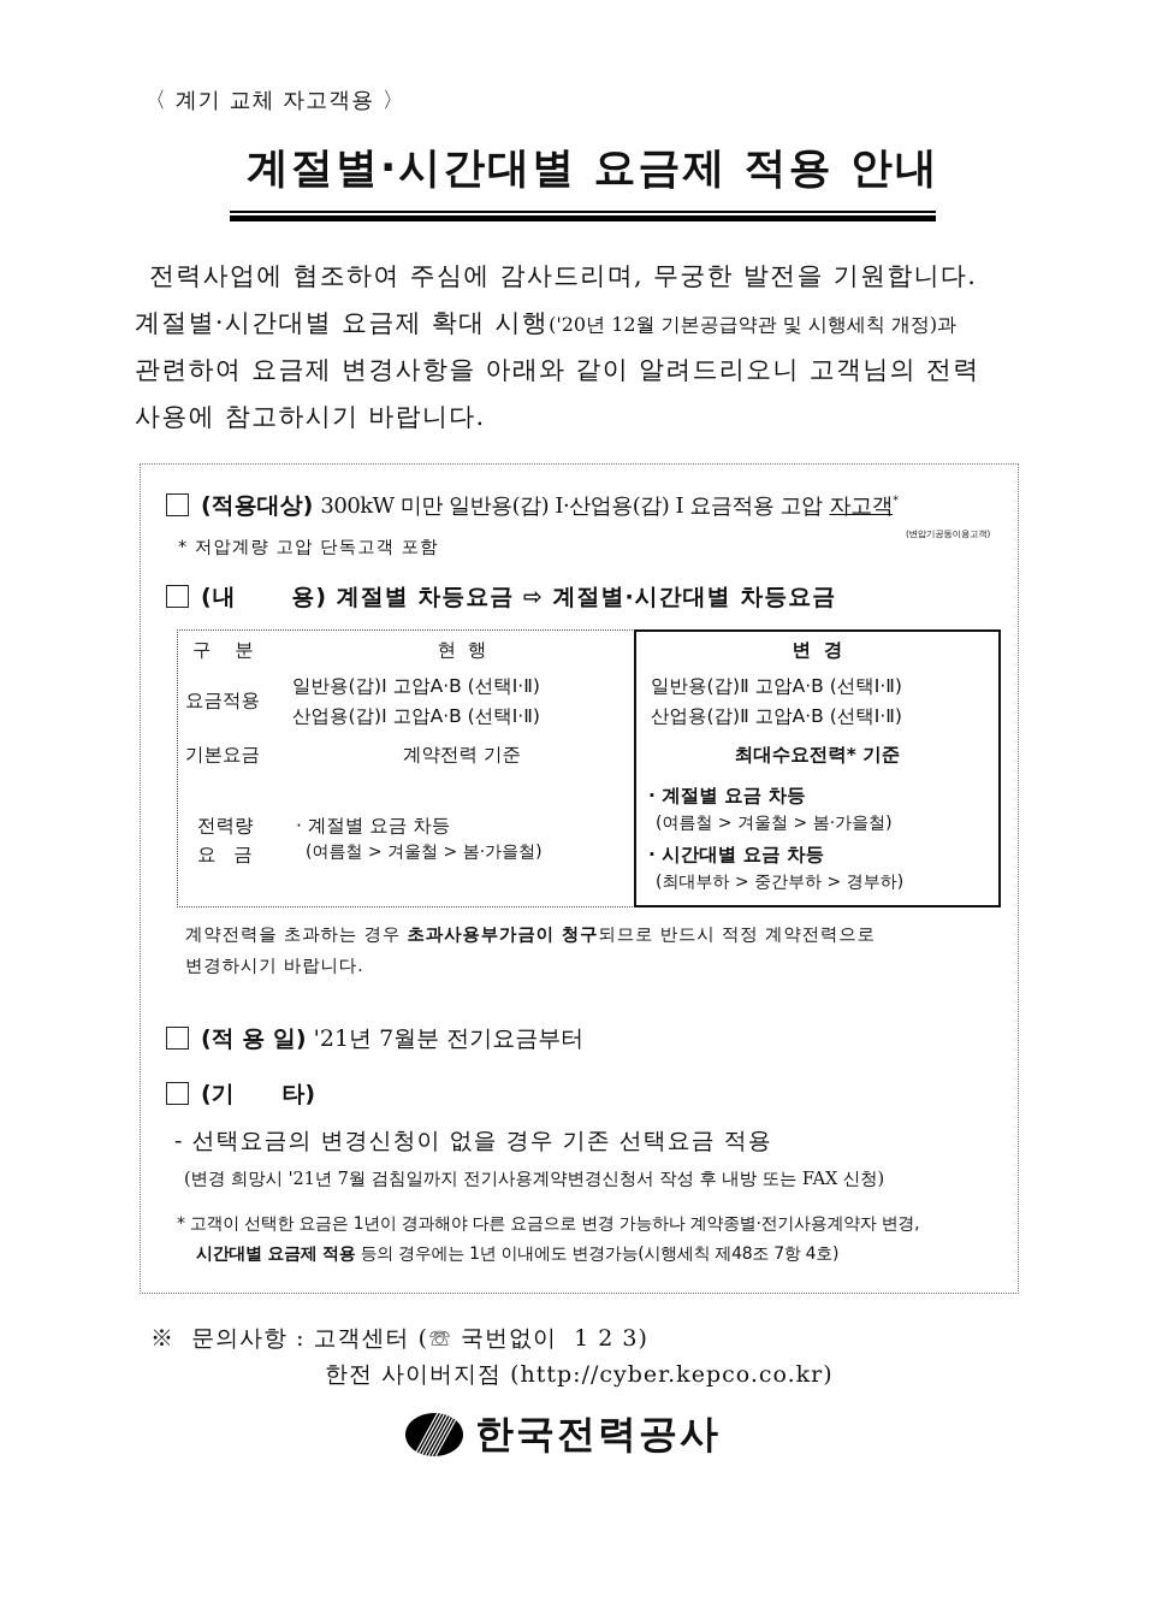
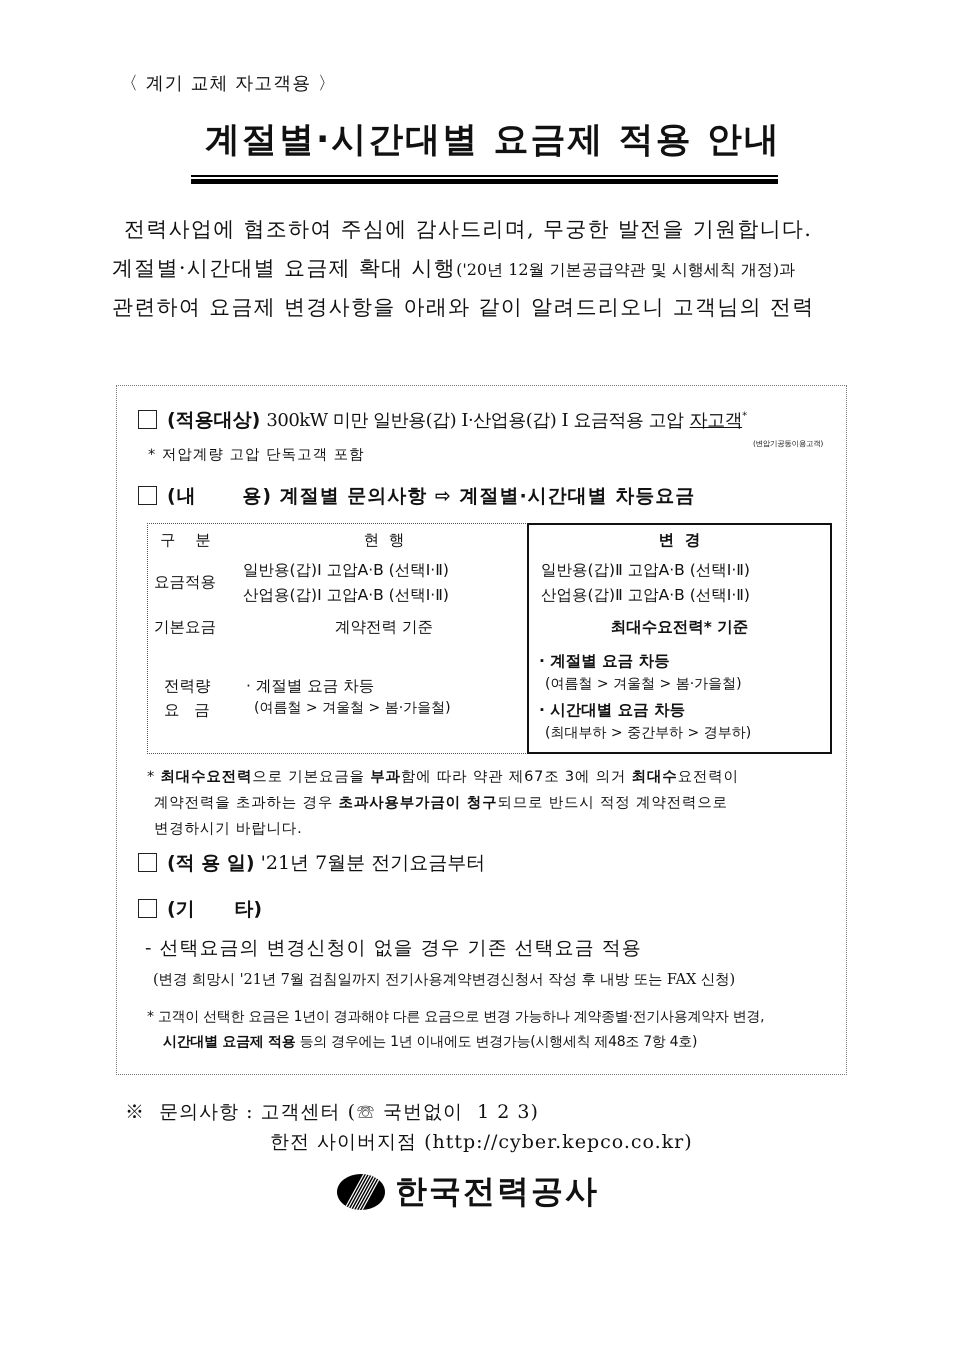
  〈 계기 교체 자고객용 〉
  계절별·시간대별 요금제 적용 안내
  전력사업에 협조하여 주심에 감사드리며, 무궁한 발전을 기원합니다.
  계절별·시간대별 요금제 확대 시행('20년 12월 기본공급약관 및 시행세칙 개정)과
  관련하여 요금제 변경사항을 아래와 같이 알려드리오니 고객님의 전력
- 사용에 참고하시기 바랍니다.
  (적용대상) 300kW 미만 일반용(갑) Ⅰ·산업용(갑) Ⅰ 요금적용 고압 자고객*
  (변압기공동이용고객)
  * 저압계량 고압 단독고객 포함
- (내 용) 계절별 차등요금 ⇨ 계절별·시간대별 차등요금
+ (내 용) 계절별 문의사항 ⇨ 계절별·시간대별 차등요금
  구 분
  현 행
  요금적용
  일반용(갑)Ⅰ 고압A·B (선택Ⅰ·Ⅱ)
  산업용(갑)Ⅰ 고압A·B (선택Ⅰ·Ⅱ)
  기본요금
  계약전력 기준
  전력량
  요 금
  · 계절별 요금 차등
  (여름철 > 겨울철 > 봄·가을철)
  변 경
  일반용(갑)Ⅱ 고압A·B (선택Ⅰ·Ⅱ)
  산업용(갑)Ⅱ 고압A·B (선택Ⅰ·Ⅱ)
  최대수요전력* 기준
  · 계절별 요금 차등
  (여름철 > 겨울철 > 봄·가을철)
  · 시간대별 요금 차등
  (최대부하 > 중간부하 > 경부하)
+ * 최대수요전력으로 기본요금을 부과함에 따라 약관 제67조 3에 의거 최대수요전력이
  계약전력을 초과하는 경우 초과사용부가금이 청구되므로 반드시 적정 계약전력으로
  변경하시기 바랍니다.
  (적 용 일) '21년 7월분 전기요금부터
  (기 타)
  - 선택요금의 변경신청이 없을 경우 기존 선택요금 적용
  (변경 희망시 '21년 7월 검침일까지 전기사용계약변경신청서 작성 후 내방 또는 FAX 신청)
  * 고객이 선택한 요금은 1년이 경과해야 다른 요금으로 변경 가능하나 계약종별·전기사용계약자 변경,
  시간대별 요금제 적용 등의 경우에는 1년 이내에도 변경가능(시행세칙 제48조 7항 4호)
  ※ 문의사항 : 고객센터 (☏ 국번없이 1 2 3)
  한전 사이버지점 (http://cyber.kepco.co.kr)
  한국전력공사
